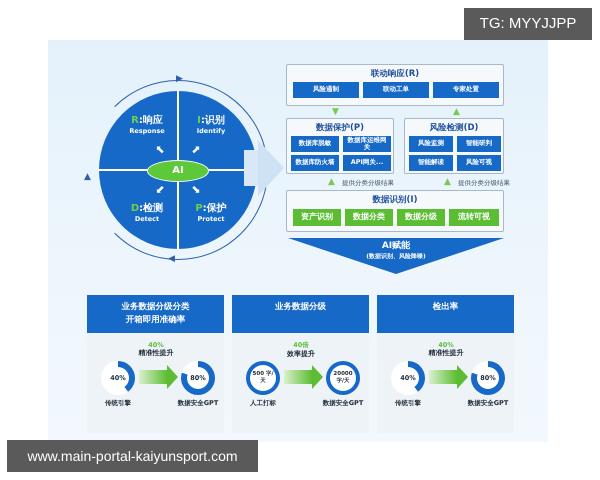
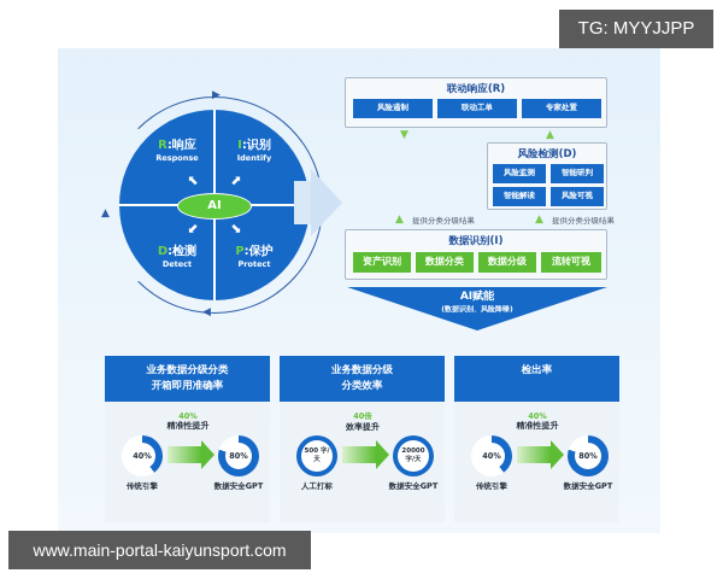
  ▶
  ◀
  ▲
  R:响应
  Response
  ⬉
  I:识别
  Identify
  ⬈
  D:检测
  Detect
  ⬋
  P:保护
  Protect
  ⬊
  AI
  联动响应(R)
  风险遏制
  联动工单
  专家处置
  ▼
  ▲
- 数据保护(P)
- 数据库脱敏
- 数据库运维网关
- 数据库防火墙
- API网关...
  风险检测(D)
  风险监测
  智能研判
  智能解读
  风险可视
  ▲
  提供分类分级结果
  ▲
  提供分类分级结果
  数据识别(I)
  资产识别
  数据分类
  数据分级
  流转可视
  AI赋能
  业务数据分级分类
  开箱即用准确率
  40%
  精准性提升
  40%
  80%
  传统引擎
  数据安全GPT
  业务数据分级
+ 分类效率
  40倍
  效率提升
  人工打标
  数据安全GPT
  检出率
  40%
  精准性提升
  40%
  80%
  传统引擎
  数据安全GPT
  TG: MYYJJPP
  www.main-portal-kaiyunsport.com
